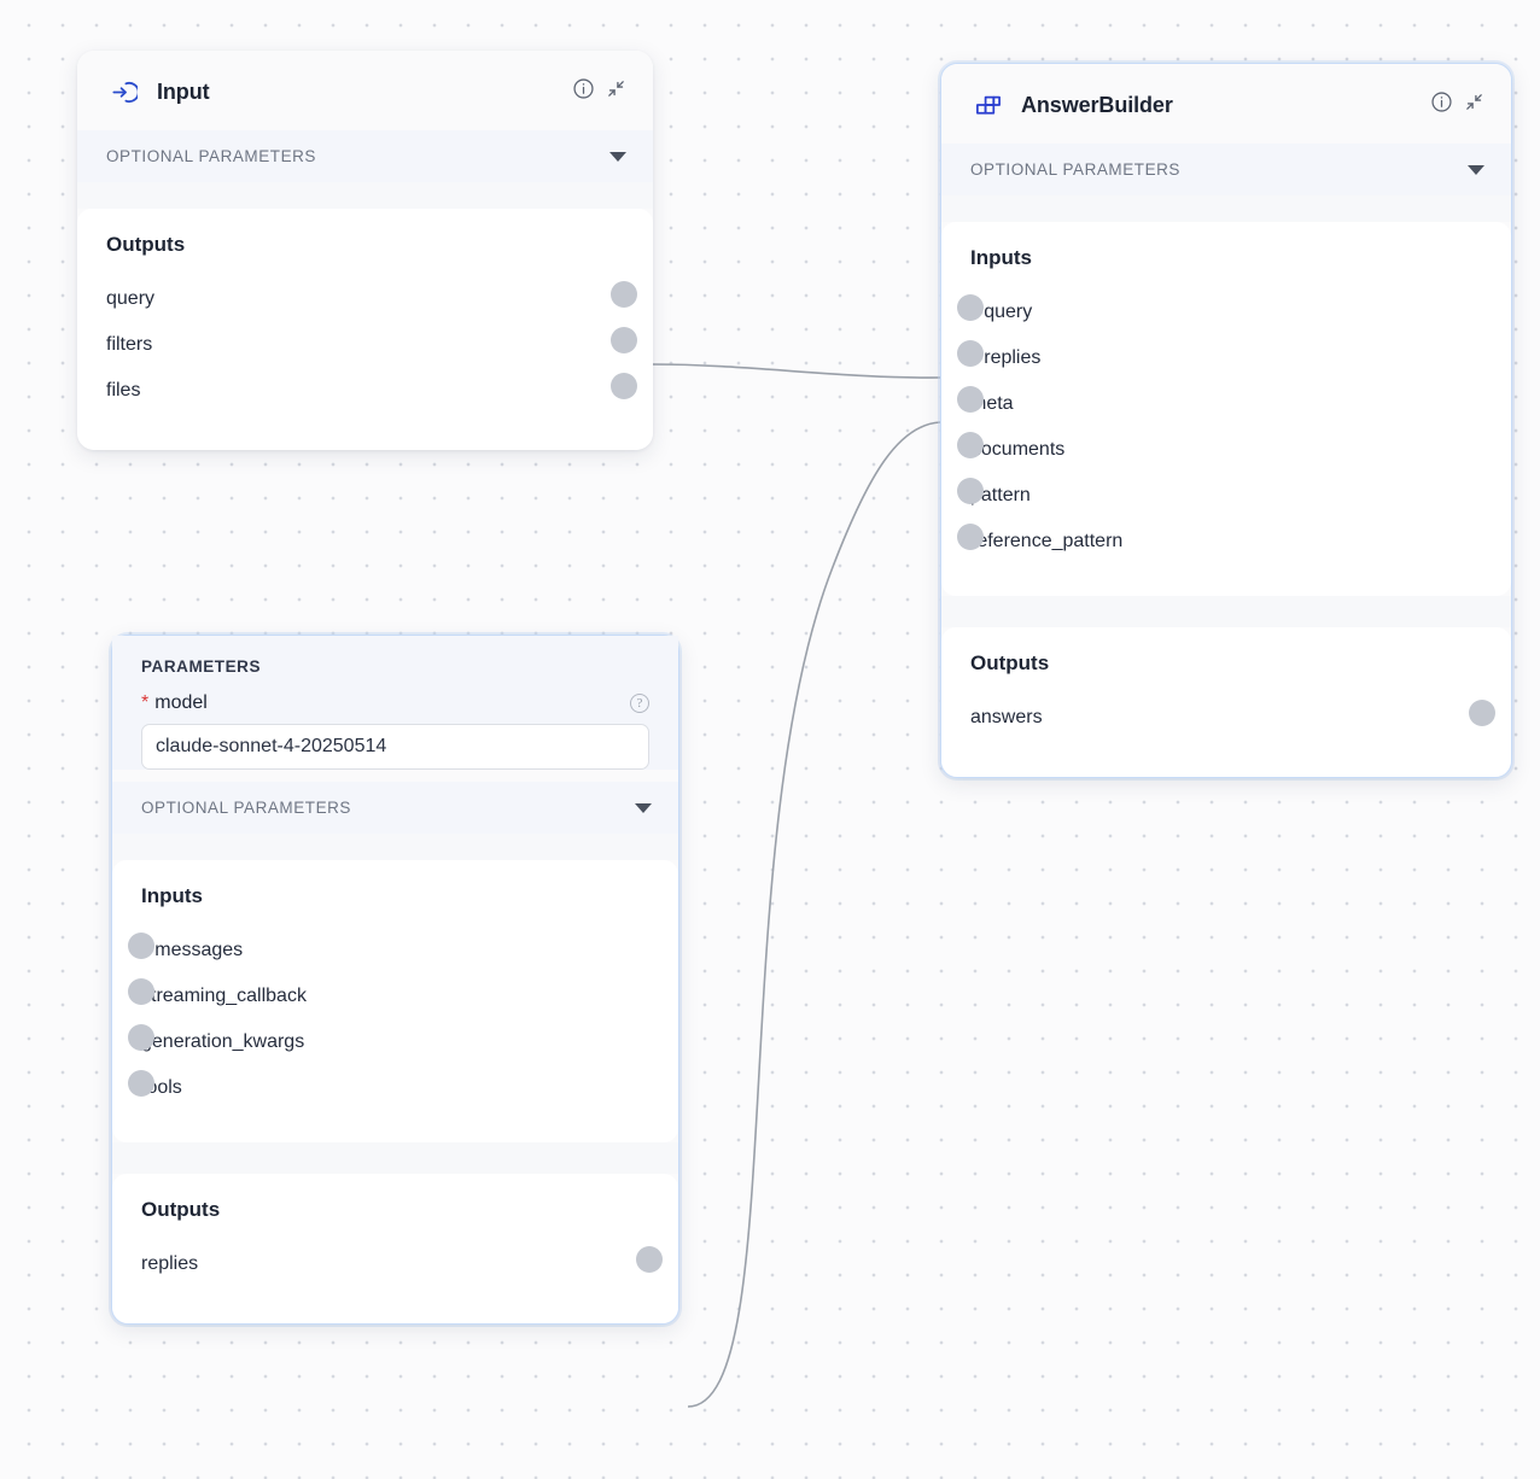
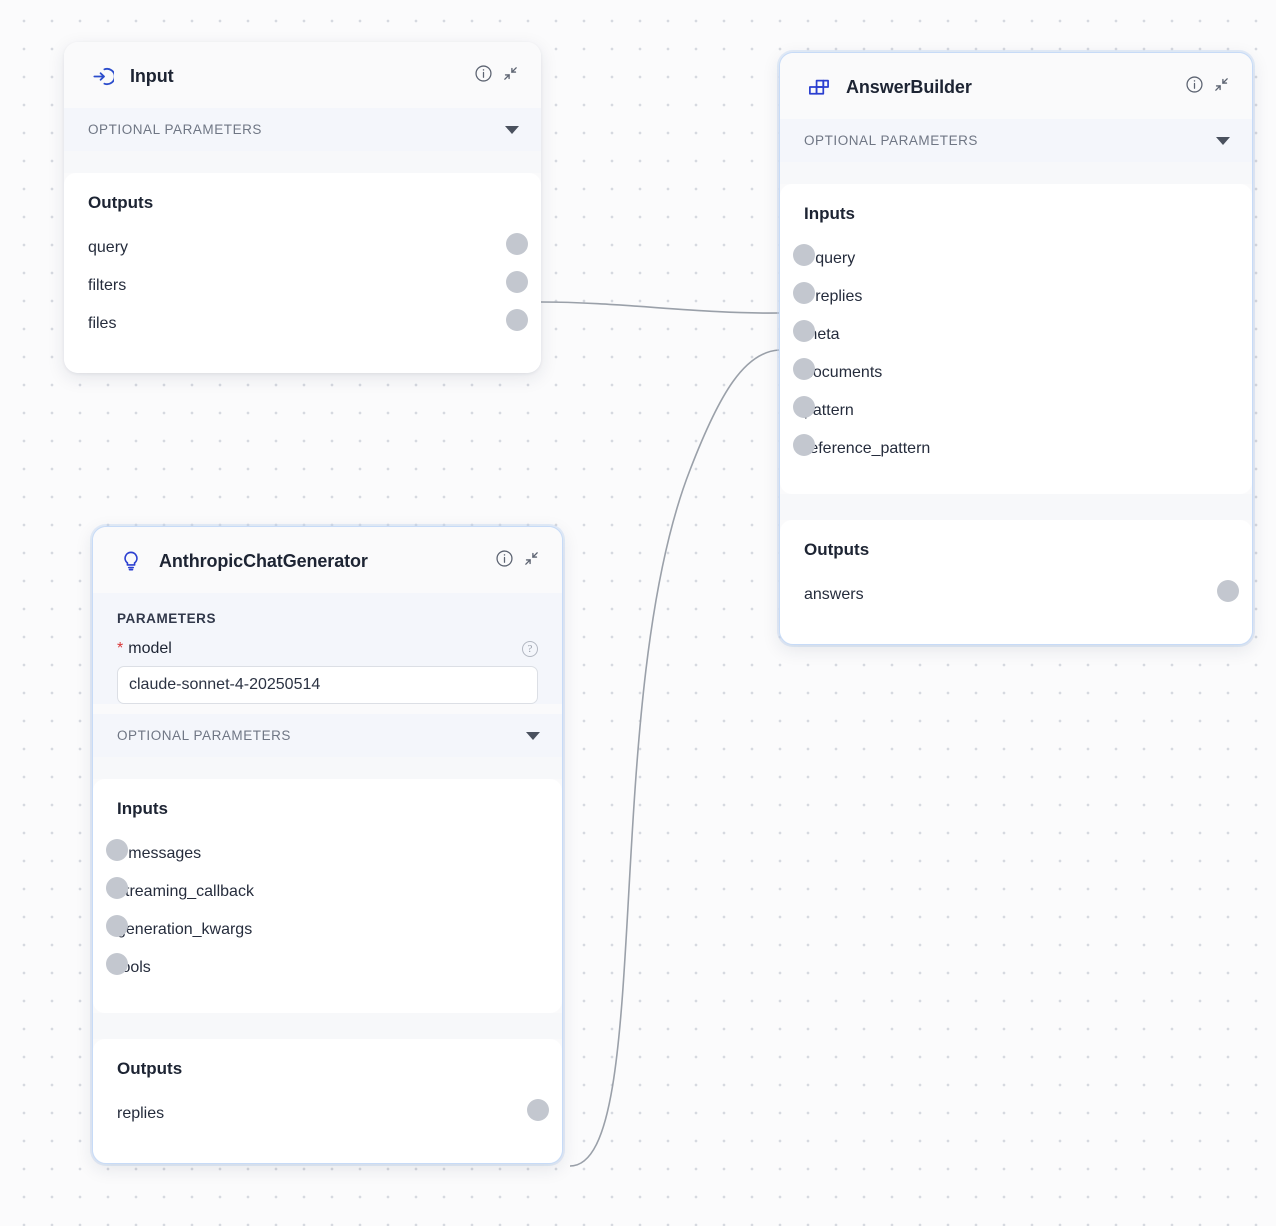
  Input
  OPTIONAL PARAMETERS
  Outputs
  query
  filters
  files
  AnswerBuilder
  OPTIONAL PARAMETERS
  Inputs
  query
  replies
  eta
  ocuments
  attern
  ference_pattern
  Outputs
  answers
+ AnthropicChatGenerator
  PARAMETERS
  * model
  ?
  claude-sonnet-4-20250514
  OPTIONAL PARAMETERS
  Inputs
  messages
  reaming_callback
  eneration_kwargs
  Outputs
  replies
